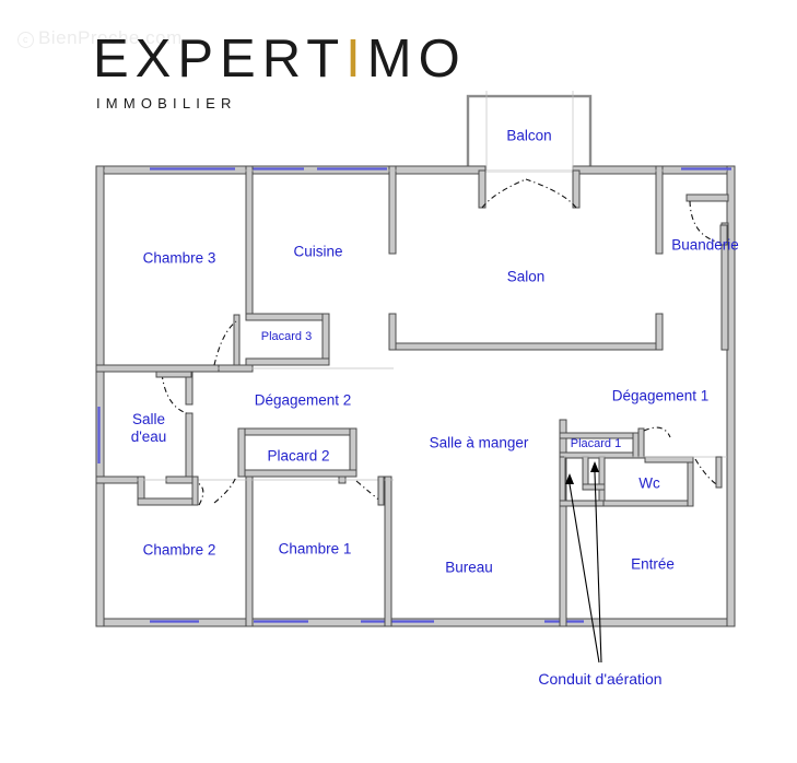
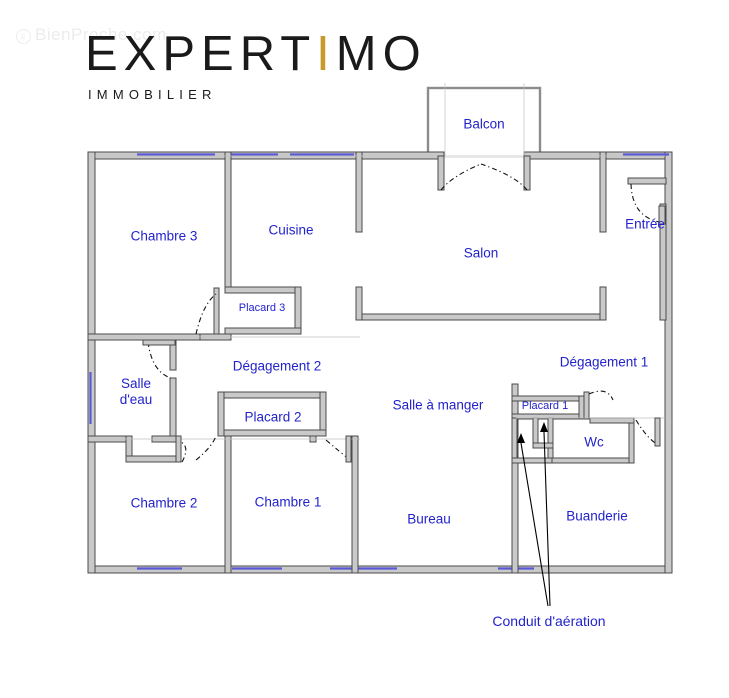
  BienProche.com
  EXPERTIMO
  IMMOBILIER
  Chambre 3
  Cuisine
  Balcon
  Salon
- Buanderie
+ Entrée
  Placard 3
  Dégagement 2
  Dégagement 1
  Salle
  d'eau
  Placard 2
  Salle à manger
  Placard 1
  Wc
  Chambre 2
  Chambre 1
  Bureau
- Entrée
+ Buanderie
  Conduit d'aération
